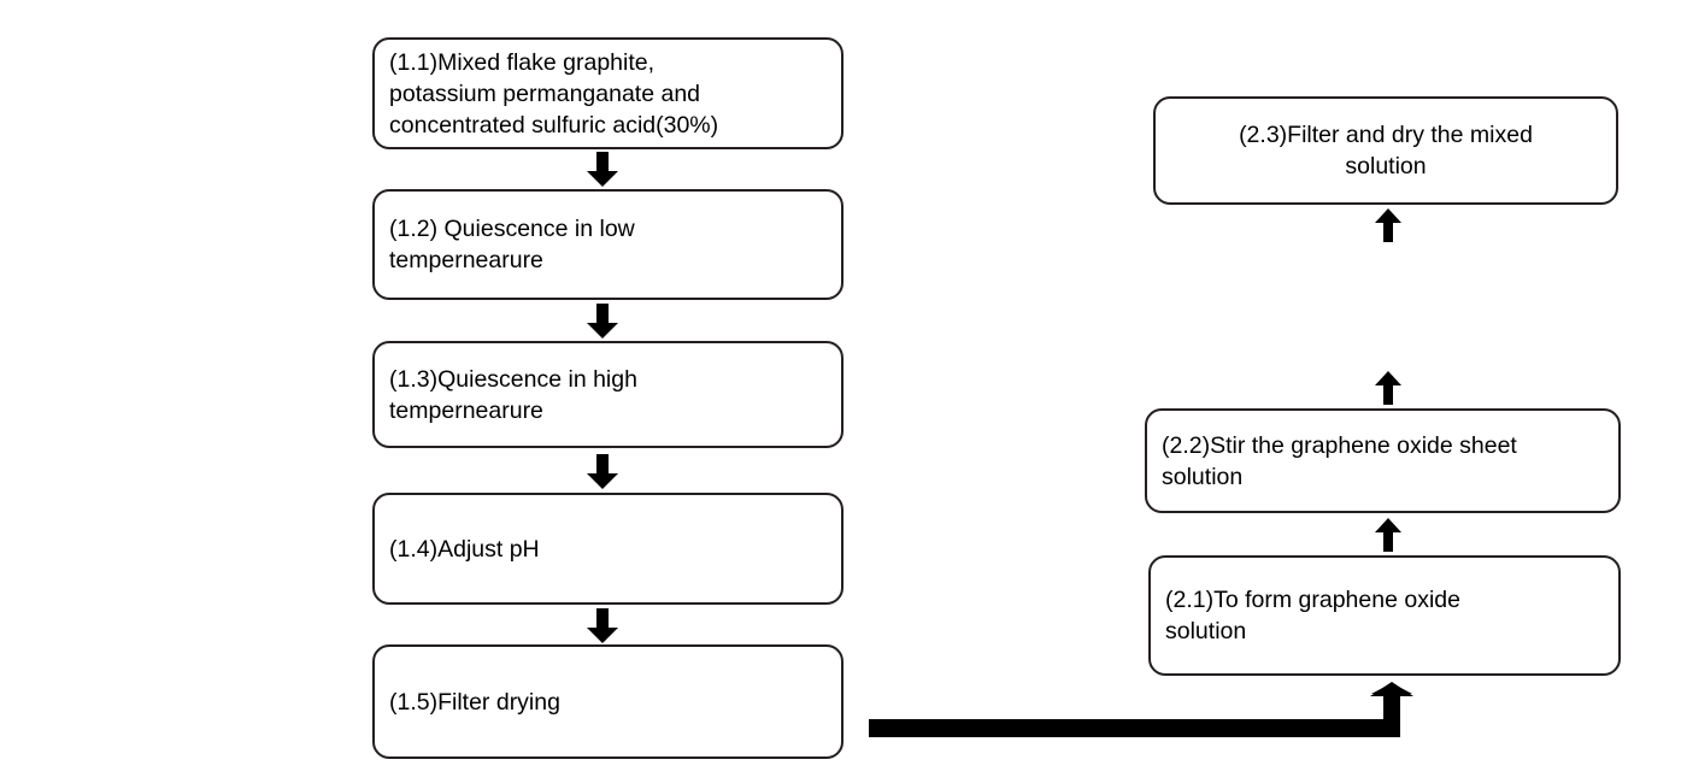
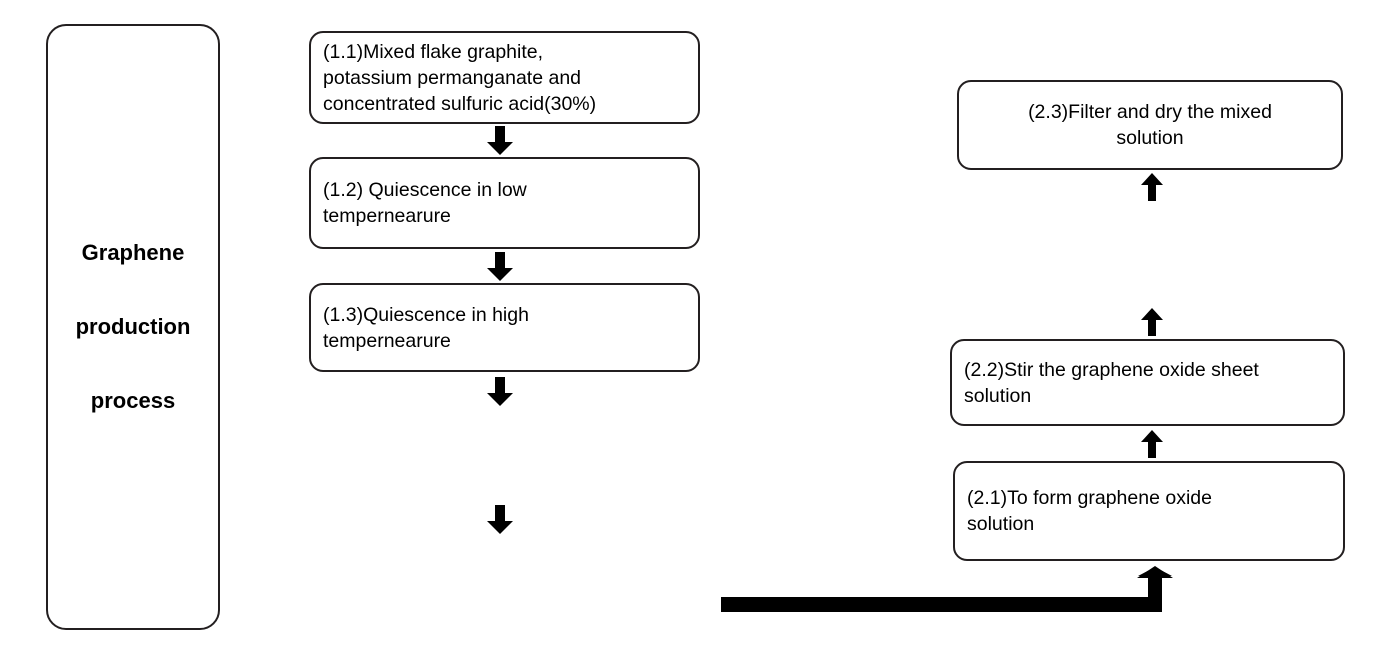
+ Graphene
+ production
+ process
  (1.1)Mixed flake graphite,
  potassium permanganate and
  concentrated sulfuric acid(30%)
  (1.2) Quiescence in low
  tempernearure
  (1.3)Quiescence in high
  tempernearure
- (1.4)Adjust pH
- (1.5)Filter drying
  (2.1)To form graphene oxide
  solution
  (2.2)Stir the graphene oxide sheet
  solution
  (2.3)Filter and dry the mixed
  solution
